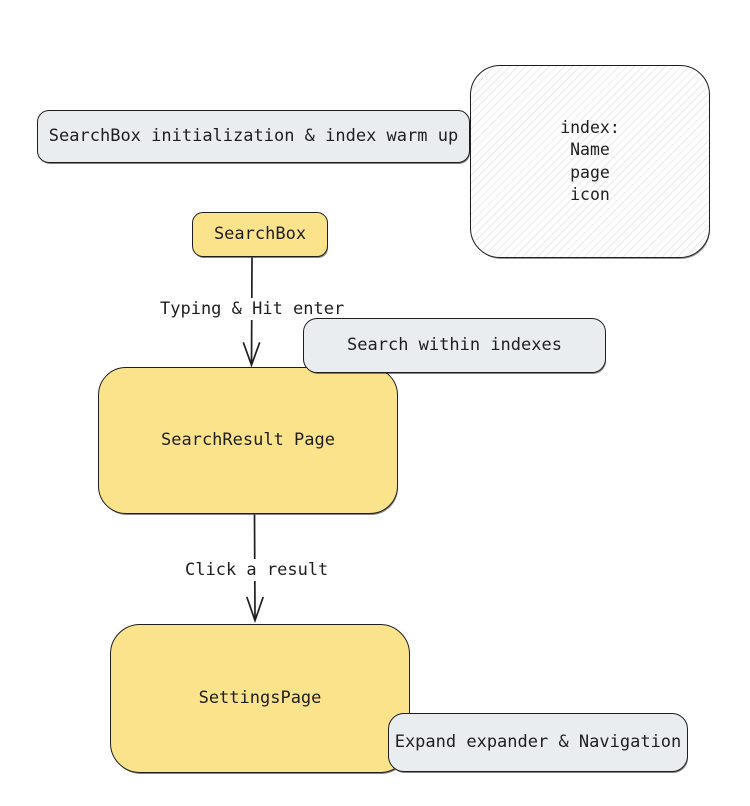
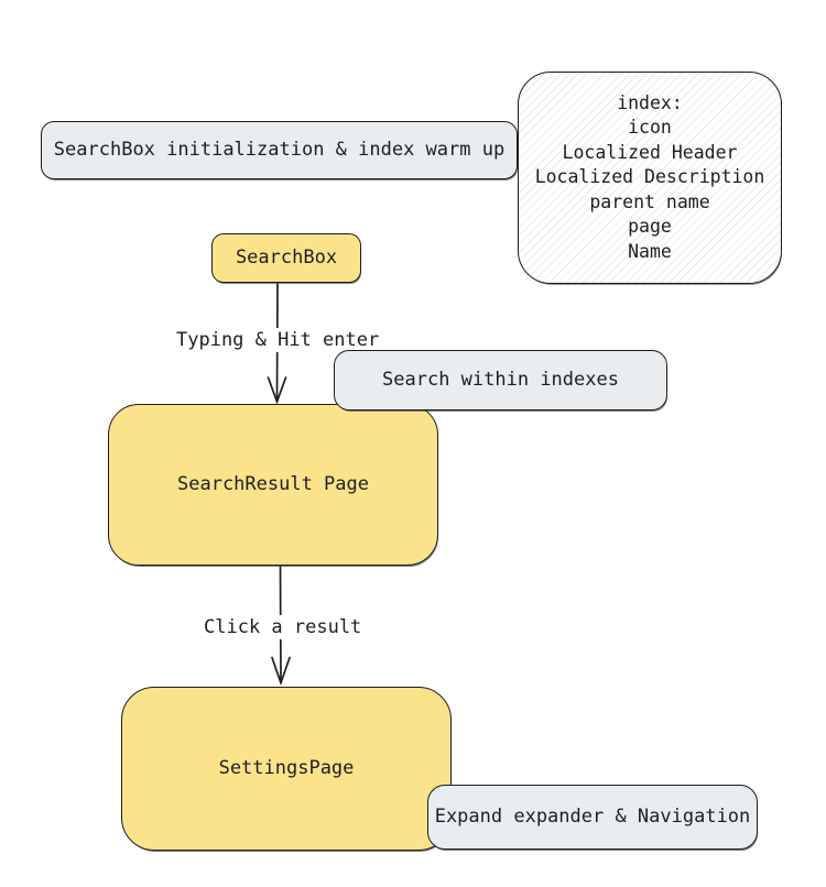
  SearchBox initialization & index warm up
  index:
- Name
+ icon
+ Localized Header
+ Localized Description
+ parent name
  page
- icon
+ Name
  SearchBox
  Typing & Hit enter
  Search within indexes
  SearchResult Page
  Click a result
  SettingsPage
  Expand expander & Navigation
